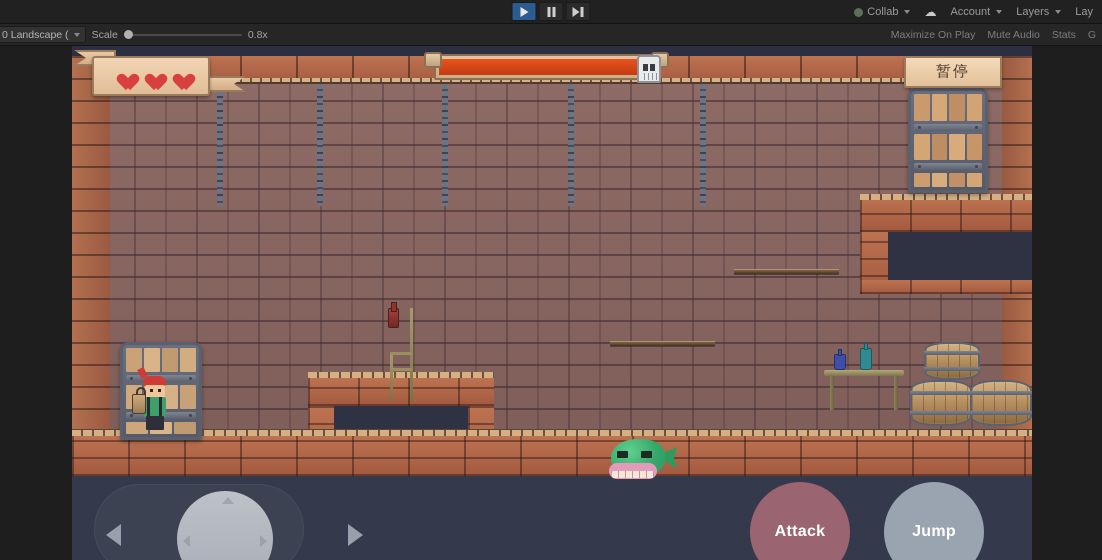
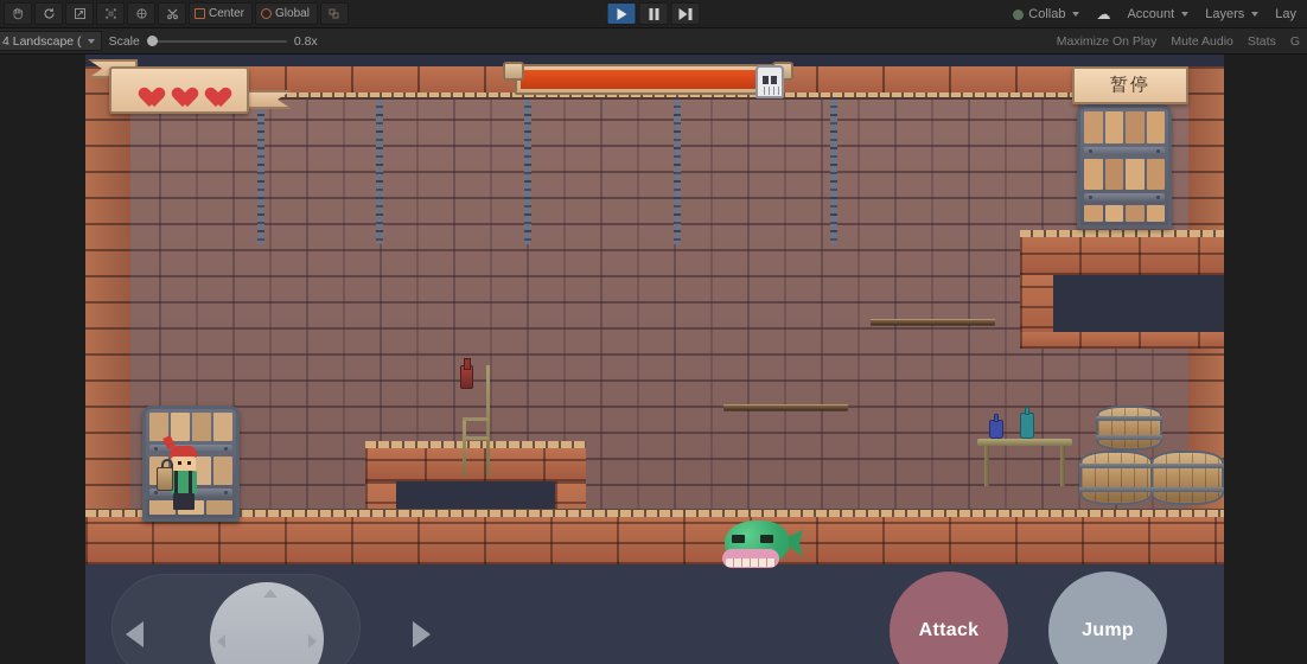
+ Center
+ Global
  Collab
  ☁
  Account
  Layers
  Lay
- 0 Landscape (
+ 4 Landscape (
  Scale
  0.8x
  Maximize On Play
  Mute Audio
  Stats
  G
  暂停
  Attack
  Jump
